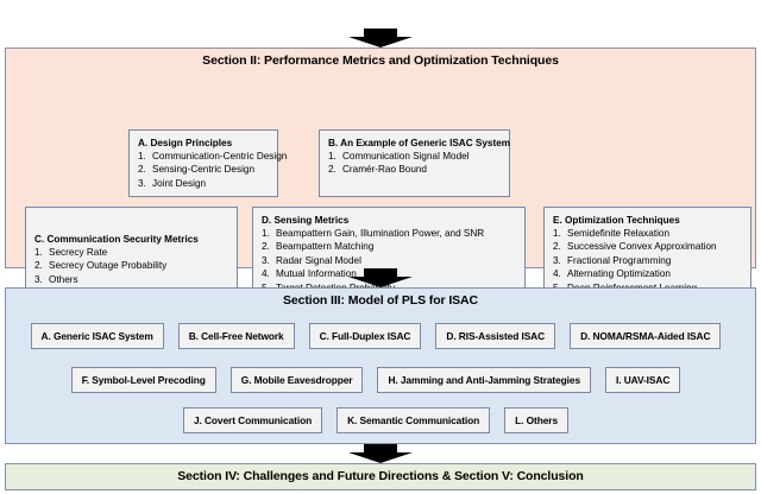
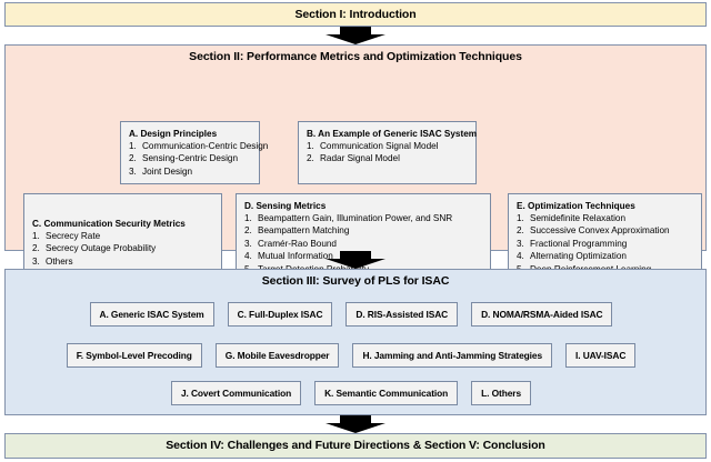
+ Section I: Introduction
  Section II: Performance Metrics and Optimization Techniques
  A. Design Principles
  1.
  Communication-Centric Design
  2.
  Sensing-Centric Design
  3.
  Joint Design
  B. An Example of Generic ISAC System
  1.
  Communication Signal Model
  2.
- Cramér-Rao Bound
+ Radar Signal Model
  C. Communication Security Metrics
  1.
  Secrecy Rate
  2.
  Secrecy Outage Probability
  3.
  Others
  D. Sensing Metrics
  1.
  Beampattern Gain, Illumination Power, and SNR
  2.
  Beampattern Matching
  3.
- Radar Signal Model
+ Cramér-Rao Bound
  4.
  Mutual Information
  E. Optimization Techniques
  1.
  Semidefinite Relaxation
  2.
  Successive Convex Approximation
  3.
  Fractional Programming
  4.
  Alternating Optimization
- Section III: Model of PLS for ISAC
+ Section III: Survey of PLS for ISAC
  A. Generic ISAC System
- B. Cell-Free Network
  C. Full-Duplex ISAC
  D. RIS-Assisted ISAC
  D. NOMA/RSMA-Aided ISAC
  F. Symbol-Level Precoding
  G. Mobile Eavesdropper
  H. Jamming and Anti-Jamming Strategies
  I. UAV-ISAC
  J. Covert Communication
  K. Semantic Communication
  L. Others
  Section IV: Challenges and Future Directions & Section V: Conclusion
